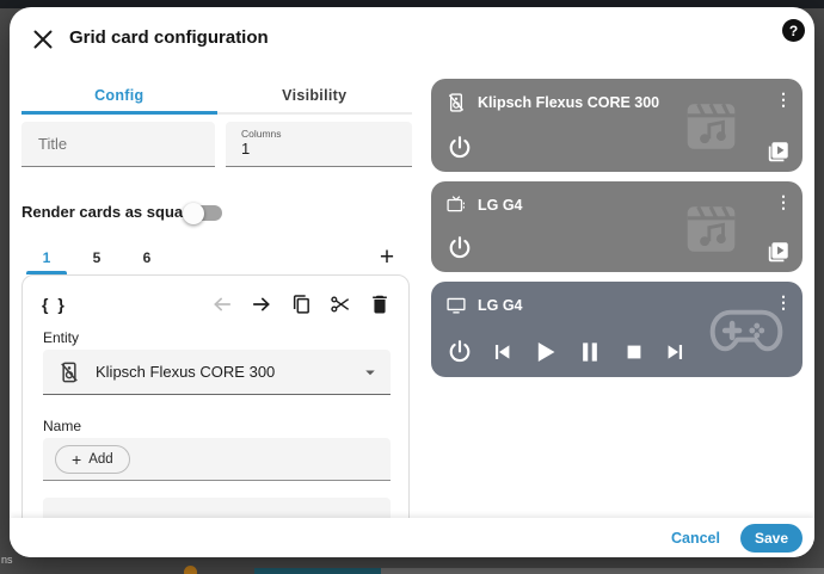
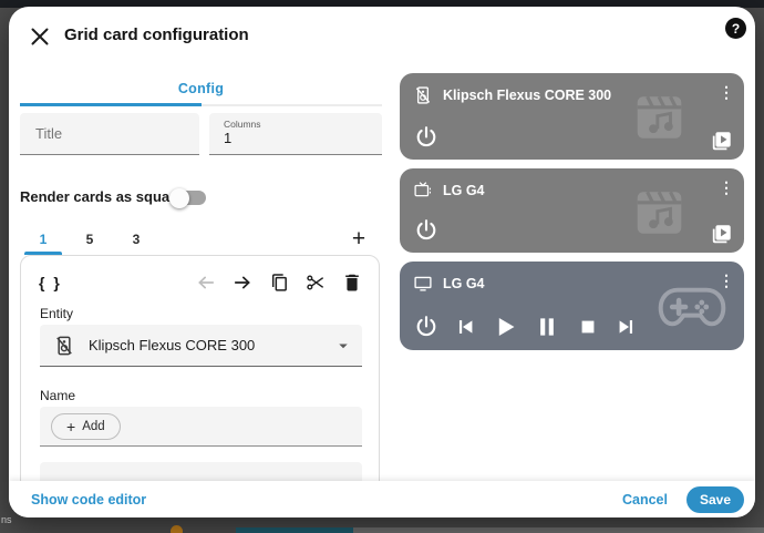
  ns
  Grid card configuration
  ?
  Config
- Visibility
  Title
  Columns
  1
  Render cards as squa
  1
  5
- 6
+ 3
  +
  { }
  Entity
  Klipsch Flexus CORE 300
  Name
  +
  Add
  Klipsch Flexus CORE 300
  ⋮
  LG G4
  ⋮
  LG G4
  ⋮
+ Show code editor
  Cancel
  Save
